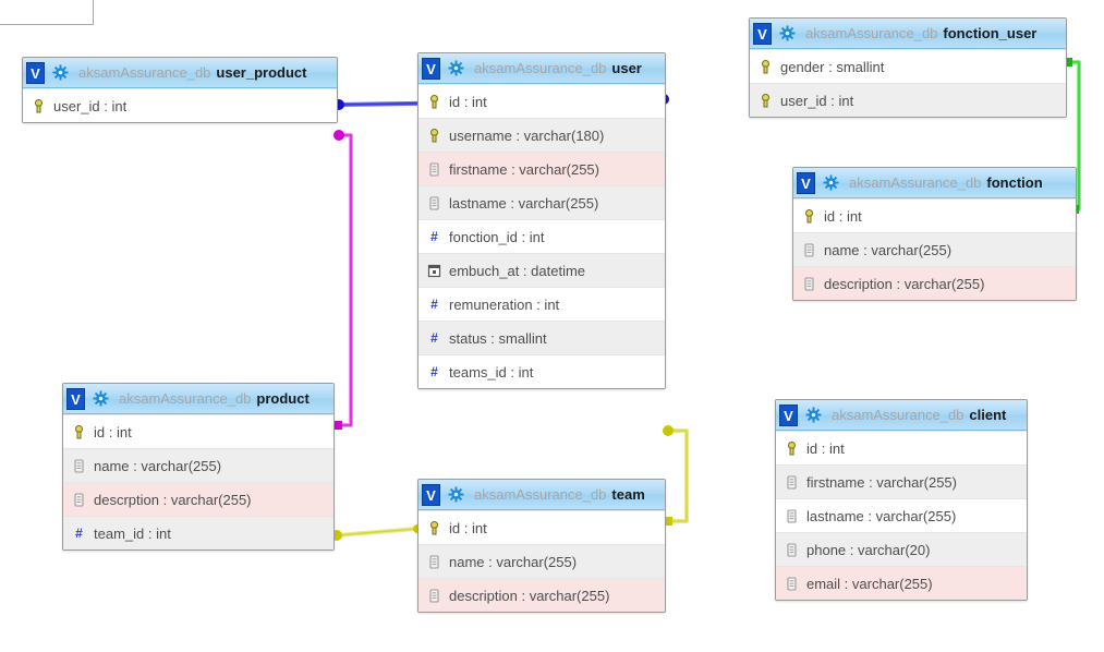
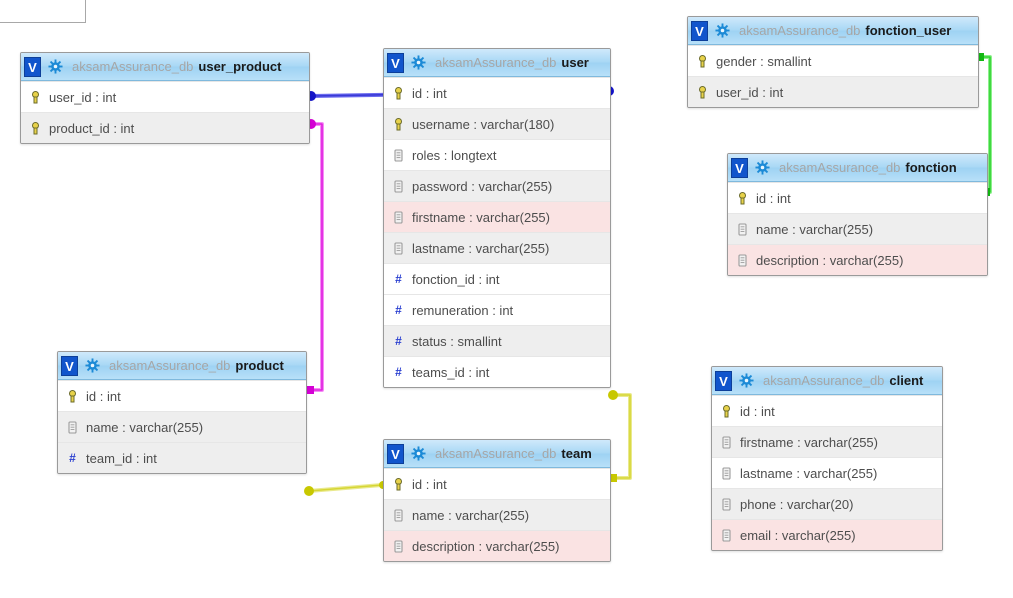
  V
  aksamAssurance_db
  user_product
  user_id : int
+ product_id : int
  V
  aksamAssurance_db
  user
  id : int
  username : varchar(180)
+ roles : longtext
+ password : varchar(255)
  firstname : varchar(255)
  lastname : varchar(255)
  #
  fonction_id : int
- embuch_at : datetime
  #
  remuneration : int
  #
  status : smallint
  #
  teams_id : int
  V
  aksamAssurance_db
  fonction_user
  gender : smallint
  user_id : int
  V
  aksamAssurance_db
  fonction
  id : int
  name : varchar(255)
  description : varchar(255)
  V
  aksamAssurance_db
  product
  id : int
  name : varchar(255)
- descrption : varchar(255)
  #
  team_id : int
  V
  aksamAssurance_db
  team
  id : int
  name : varchar(255)
  description : varchar(255)
  V
  aksamAssurance_db
  client
  id : int
  firstname : varchar(255)
  lastname : varchar(255)
  phone : varchar(20)
  email : varchar(255)
